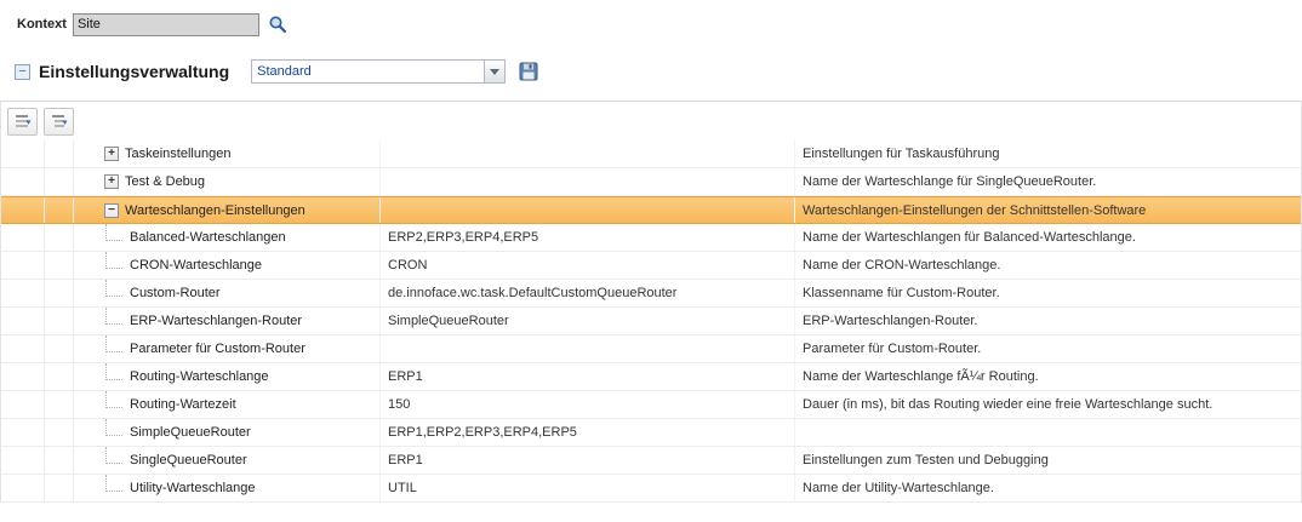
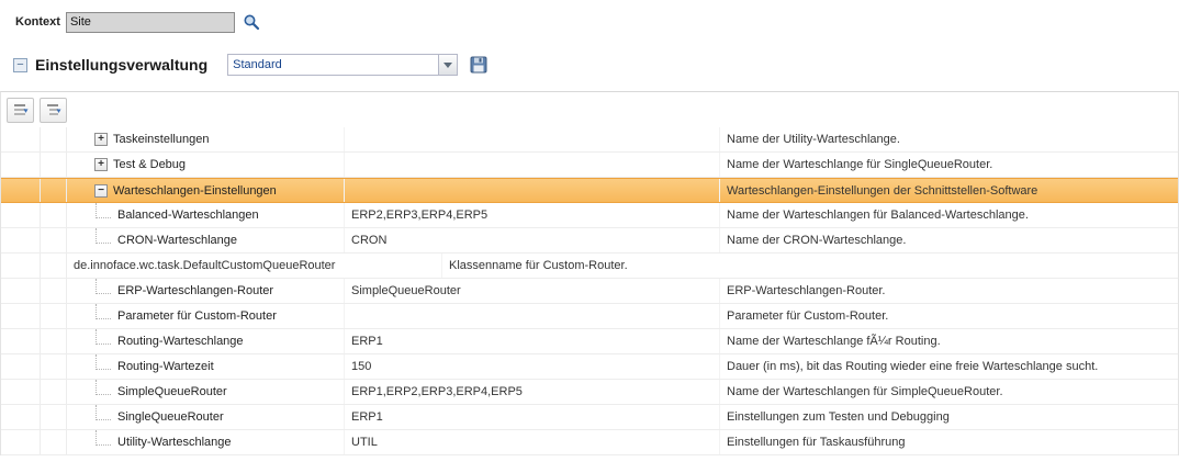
  Kontext
  Site
  −
  Einstellungsverwaltung
  Standard
  +
  Taskeinstellungen
- Einstellungen für Taskausführung
+ Name der Utility-Warteschlange.
  +
  Test & Debug
  Name der Warteschlange für SingleQueueRouter.
  −
  Warteschlangen-Einstellungen
  Warteschlangen-Einstellungen der Schnittstellen-Software
  Balanced-Warteschlangen
  ERP2,ERP3,ERP4,ERP5
  Name der Warteschlangen für Balanced-Warteschlange.
  CRON-Warteschlange
  CRON
  Name der CRON-Warteschlange.
- Custom-Router
  de.innoface.wc.task.DefaultCustomQueueRouter
  Klassenname für Custom-Router.
  ERP-Warteschlangen-Router
  SimpleQueueRouter
  ERP-Warteschlangen-Router.
  Parameter für Custom-Router
  Parameter für Custom-Router.
  Routing-Warteschlange
  ERP1
  Name der Warteschlange fÃ¼r Routing.
  Routing-Wartezeit
  150
  Dauer (in ms), bit das Routing wieder eine freie Warteschlange sucht.
  SimpleQueueRouter
  ERP1,ERP2,ERP3,ERP4,ERP5
+ Name der Warteschlangen für SimpleQueueRouter.
  SingleQueueRouter
  ERP1
  Einstellungen zum Testen und Debugging
  Utility-Warteschlange
  UTIL
- Name der Utility-Warteschlange.
+ Einstellungen für Taskausführung
